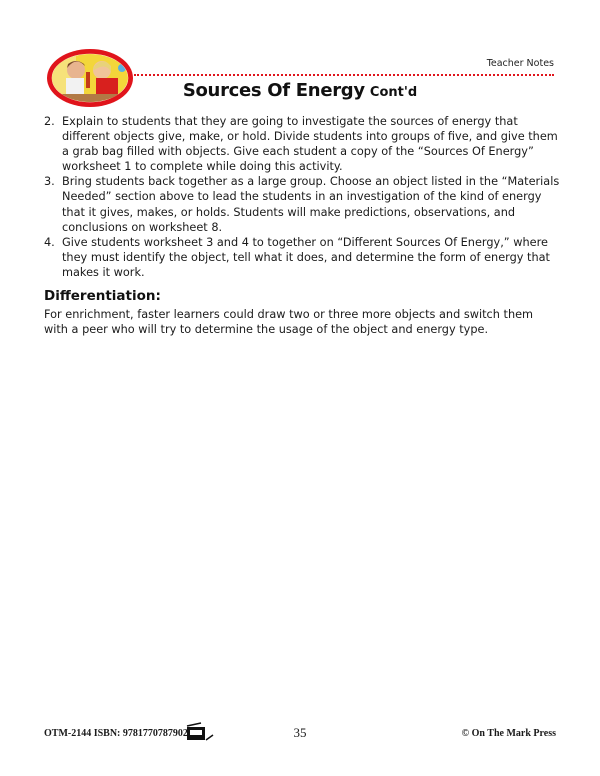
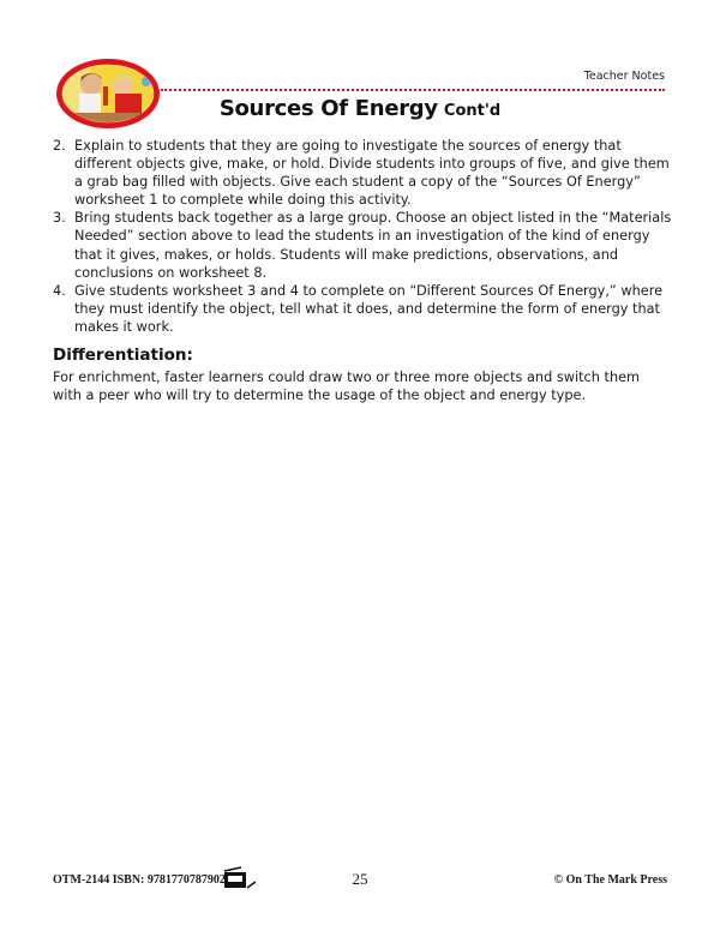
  Teacher Notes
  Sources Of Energy Cont'd
  2.
  Explain to students that they are going to investigate the sources of energy that different objects give, make, or hold. Divide students into groups of five, and give them a grab bag filled with objects. Give each student a copy of the “Sources Of Energy” worksheet 1 to complete while doing this activity.
  3.
  Bring students back together as a large group. Choose an object listed in the “Materials Needed” section above to lead the students in an investigation of the kind of energy that it gives, makes, or holds. Students will make predictions, observations, and conclusions on worksheet 8.
  4.
- Give students worksheet 3 and 4 to together on “Different Sources Of Energy,” where they must identify the object, tell what it does, and determine the form of energy that makes it work.
+ Give students worksheet 3 and 4 to complete on “Different Sources Of Energy,” where they must identify the object, tell what it does, and determine the form of energy that makes it work.
  Differentiation:
  For enrichment, faster learners could draw two or three more objects and switch them with a peer who will try to determine the usage of the object and energy type.
  OTM-2144 ISBN: 9781770787902
- 35
+ 25
  © On The Mark Press
